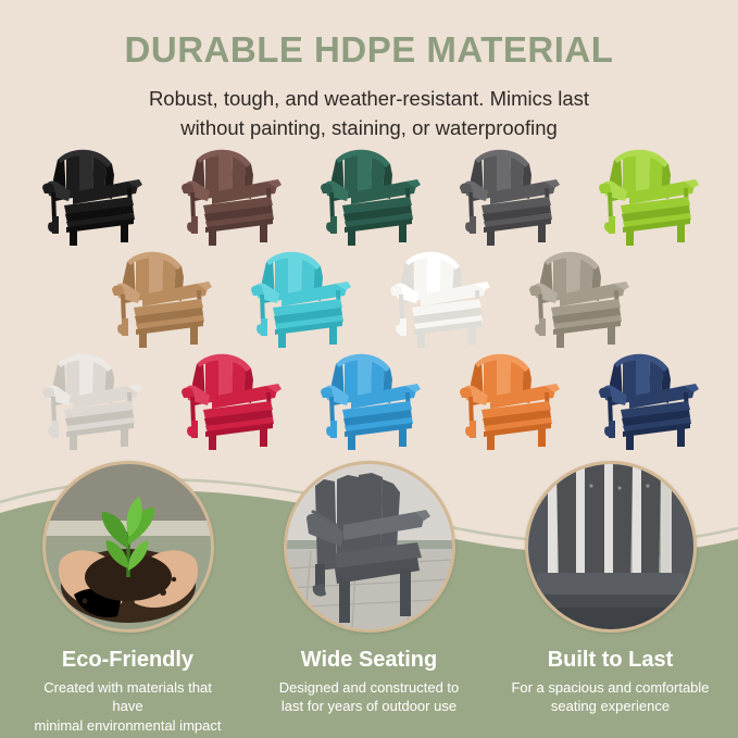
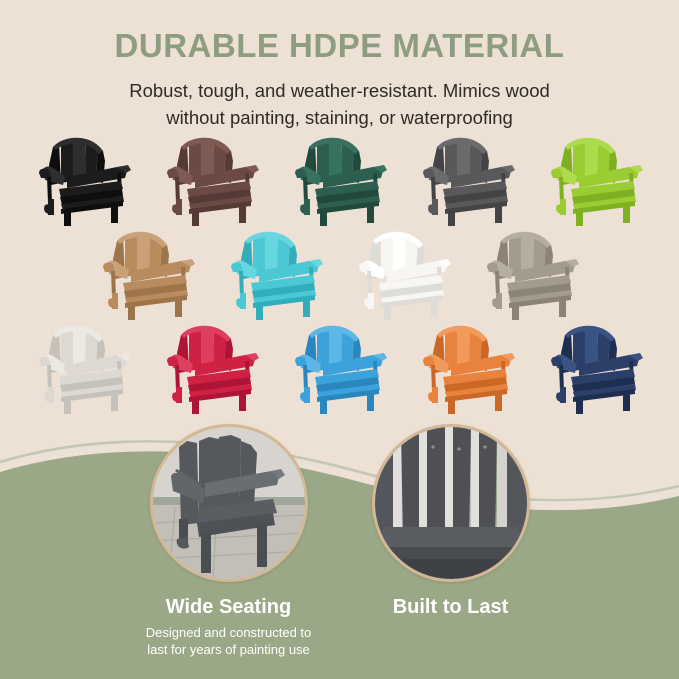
  DURABLE HDPE MATERIAL
- Robust, tough, and weather-resistant. Mimics last
+ Robust, tough, and weather-resistant. Mimics wood
  without painting, staining, or waterproofing
- Eco-Friendly
- Created with materials that have
- minimal environmental impact
  Wide Seating
  Designed and constructed to
- last for years of outdoor use
+ last for years of painting use
  Built to Last
- For a spacious and comfortable
- seating experience
